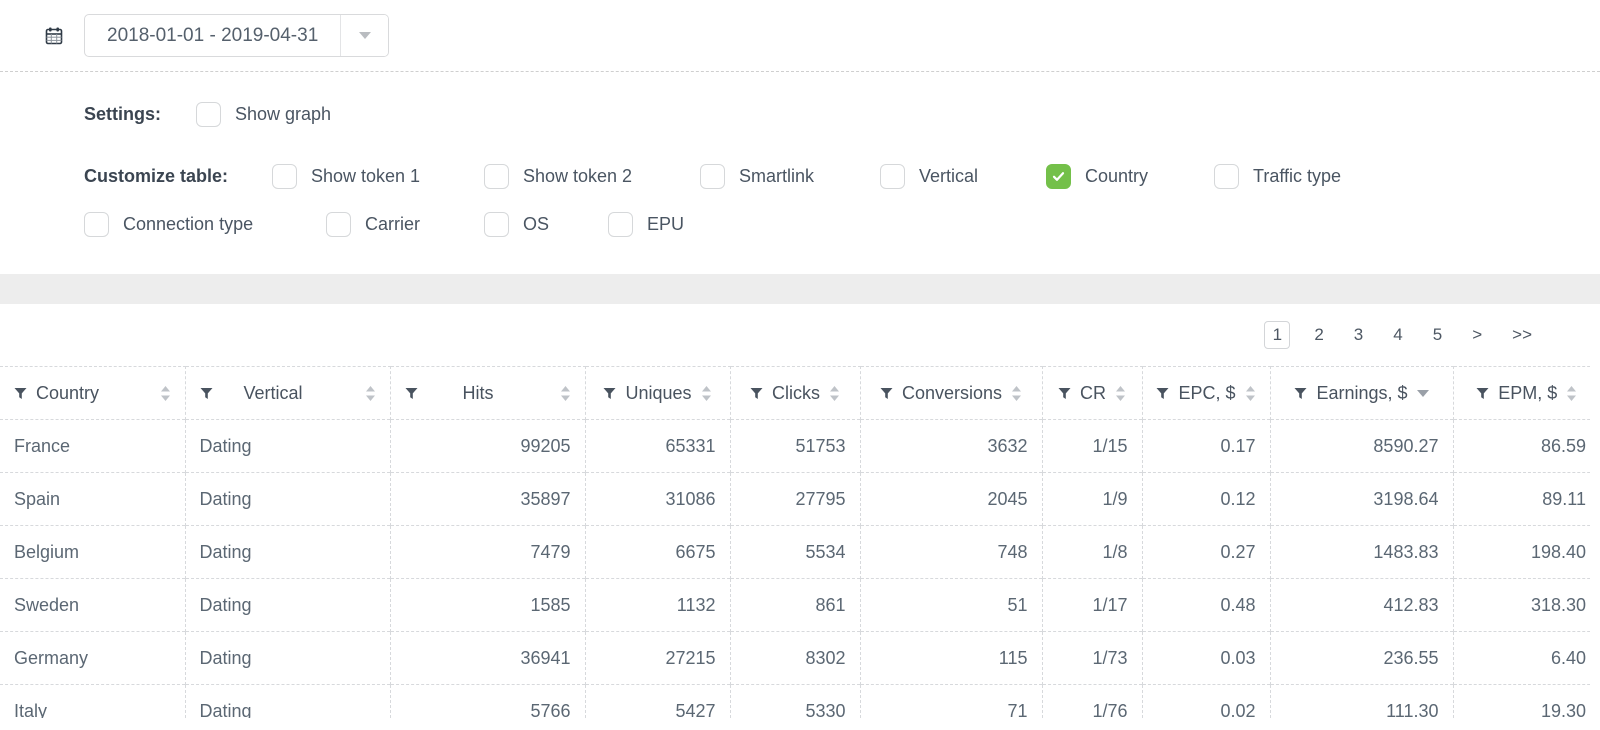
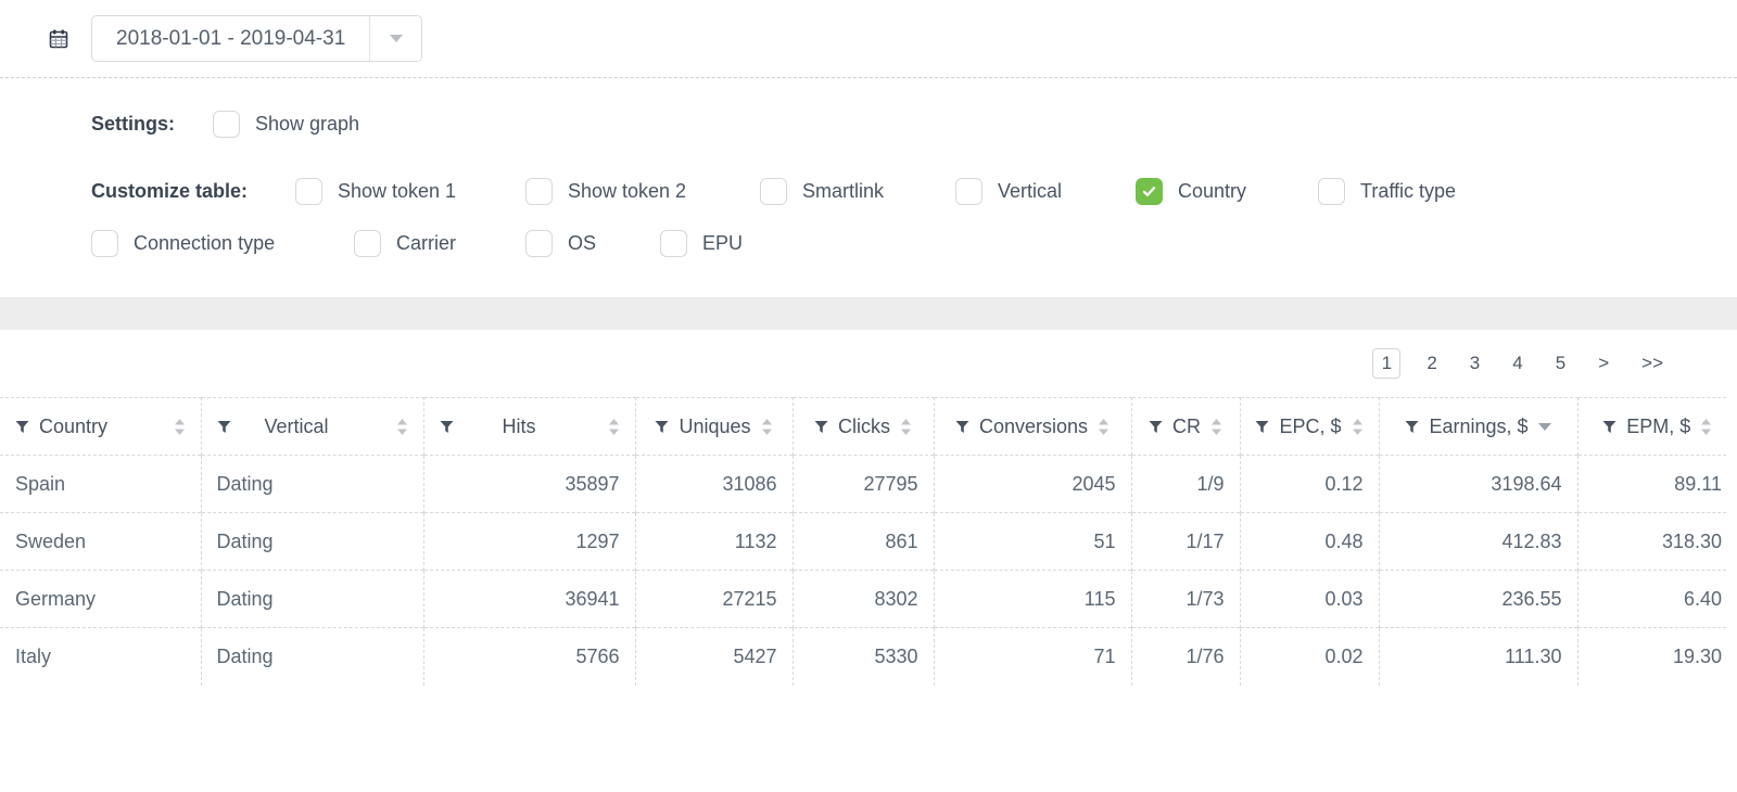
  2018-01-01 - 2019-04-31
  Settings:
  Show graph
  Customize table:
  Show token 1
  Show token 2
  Smartlink
  Vertical
  Country
  Traffic type
  Connection type
  Carrier
  OS
  EPU
  1
  2
  3
  4
  5
  >
  >>
  Country	Vertical	Hits	Uniques	Clicks	Conversions	CR	EPC, $	Earnings, $	EPM, $
- France	Dating	99205	65331	51753	3632	1/15	0.17	8590.27	86.59
  Spain	Dating	35897	31086	27795	2045	1/9	0.12	3198.64	89.11
- Belgium	Dating	7479	6675	5534	748	1/8	0.27	1483.83	198.40
- Sweden	Dating	1585	1132	861	51	1/17	0.48	412.83	318.30
+ Sweden	Dating	1297	1132	861	51	1/17	0.48	412.83	318.30
  Germany	Dating	36941	27215	8302	115	1/73	0.03	236.55	6.40
  Italy	Dating	5766	5427	5330	71	1/76	0.02	111.30	19.30
